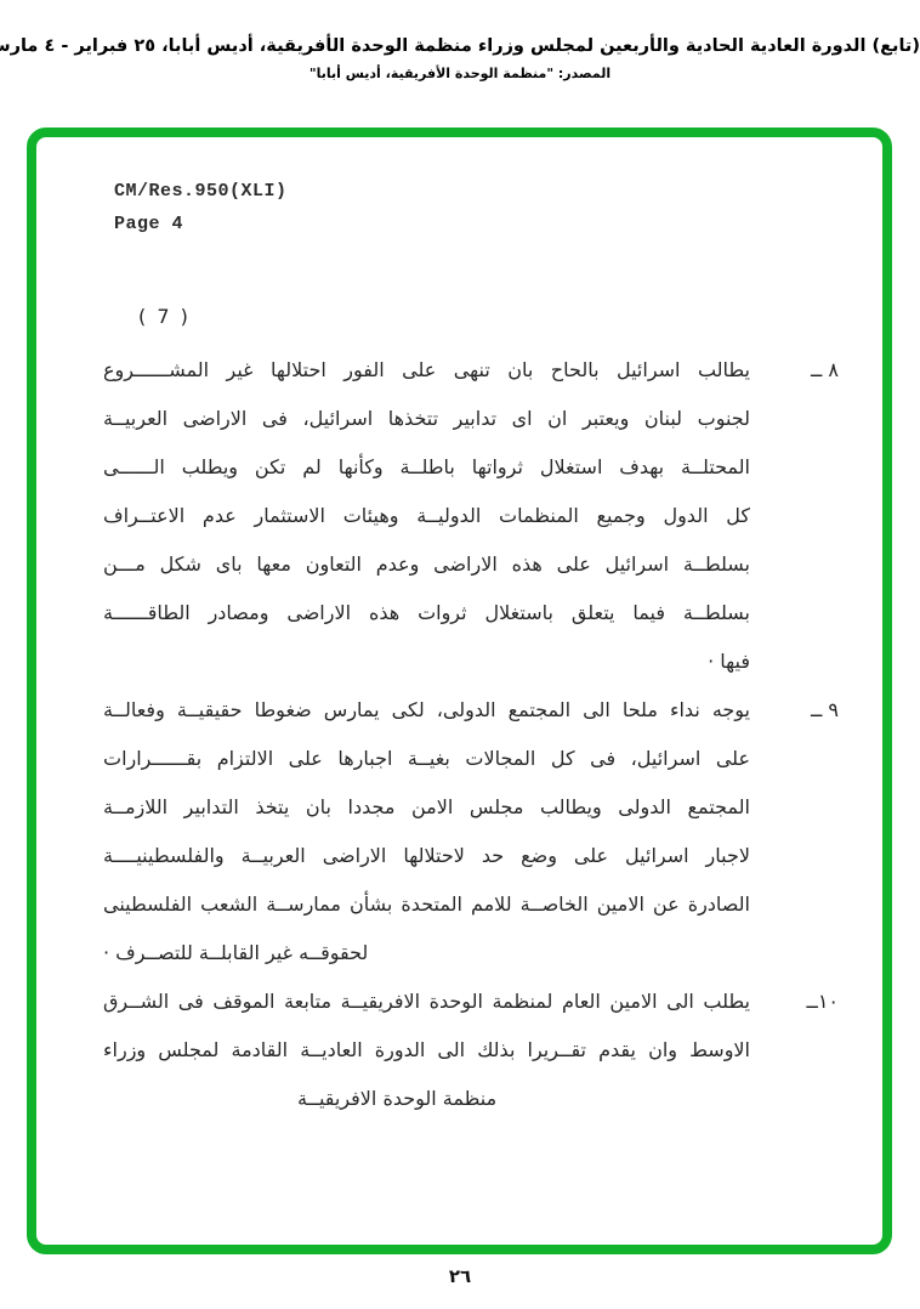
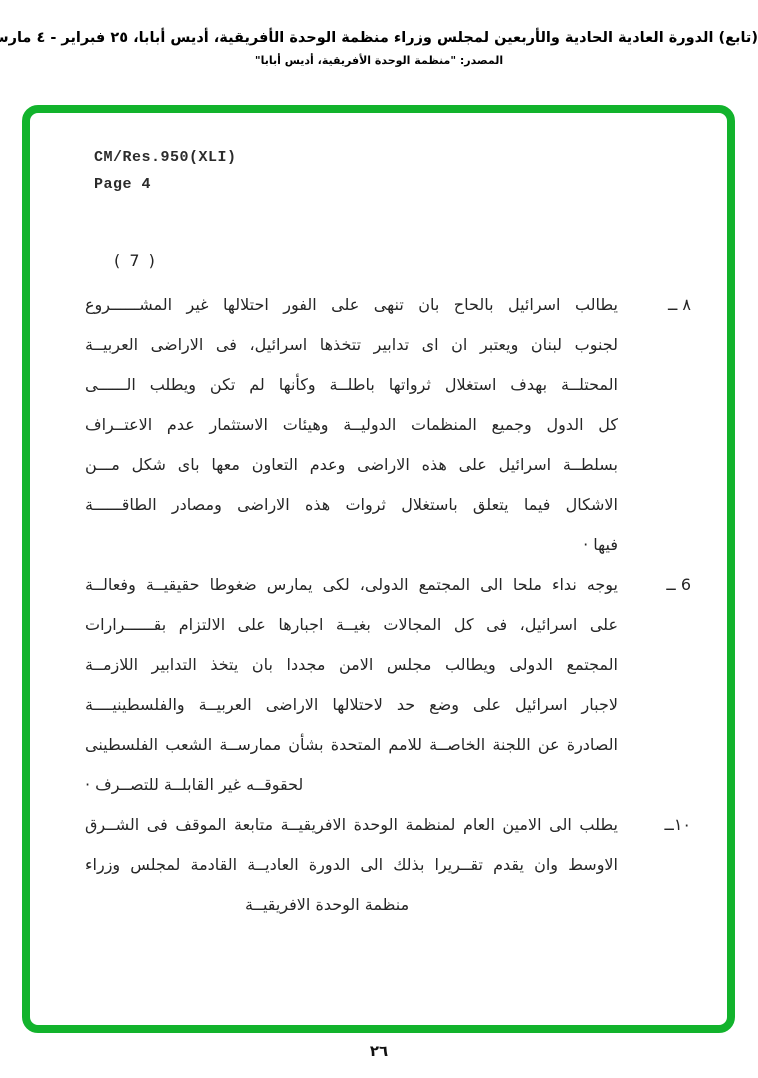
  (تابع) الدورة العادية الحادية والأربعين لمجلس وزراء منظمة الوحدة الأفريقية، أديس أبابا، ٢٥ فبراير - ٤ مار
  المصدر: "منظمة الوحدة الأفريقية، أديس أبابا"
  CM/Res.950(XLI)
  Page 4
  ( 7 )
  ٨ ــ
  يطالب اسرائيل بالحاح بان تنهى على الفور احتلالها غير المشــــــروع
  لجنوب لبنان ويعتبر ان اى تدابير تتخذها اسرائيل، فى الاراضى العربيــة
  المحتلــة بهدف استغلال ثرواتها باطلــة وكأنها لم تكن ويطلب الــــــى
  كل الدول وجميع المنظمات الدوليــة وهيئات الاستثمار عدم الاعتــراف
  بسلطــة اسرائيل على هذه الاراضى وعدم التعاون معها باى شكل مـــن
- بسلطــة فيما يتعلق باستغلال ثروات هذه الاراضى ومصادر الطاقــــــة
+ الاشكال فيما يتعلق باستغلال ثروات هذه الاراضى ومصادر الطاقــــــة
  فيها ·
- ٩ ــ
+ 6 ــ
  يوجه نداء ملحا الى المجتمع الدولى، لكى يمارس ضغوطا حقيقيــة وفعالــة
  على اسرائيل، فى كل المجالات بغيــة اجبارها على الالتزام بقــــــرارات
  المجتمع الدولى ويطالب مجلس الامن مجددا بان يتخذ التدابير اللازمــة
  لاجبار اسرائيل على وضع حد لاحتلالها الاراضى العربيــة والفلسطينيــــة
- الصادرة عن الامين الخاصــة للامم المتحدة بشأن ممارســة الشعب الفلسطينى
+ الصادرة عن اللجنة الخاصــة للامم المتحدة بشأن ممارســة الشعب الفلسطينى
  لحقوقــه غير القابلــة للتصــرف ·
  ١٠ــ
  يطلب الى الامين العام لمنظمة الوحدة الافريقيــة متابعة الموقف فى الشــرق
  الاوسط وان يقدم تقــريرا بذلك الى الدورة العاديــة القادمة لمجلس وزراء
  منظمة الوحدة الافريقيــة
  ٢٦
